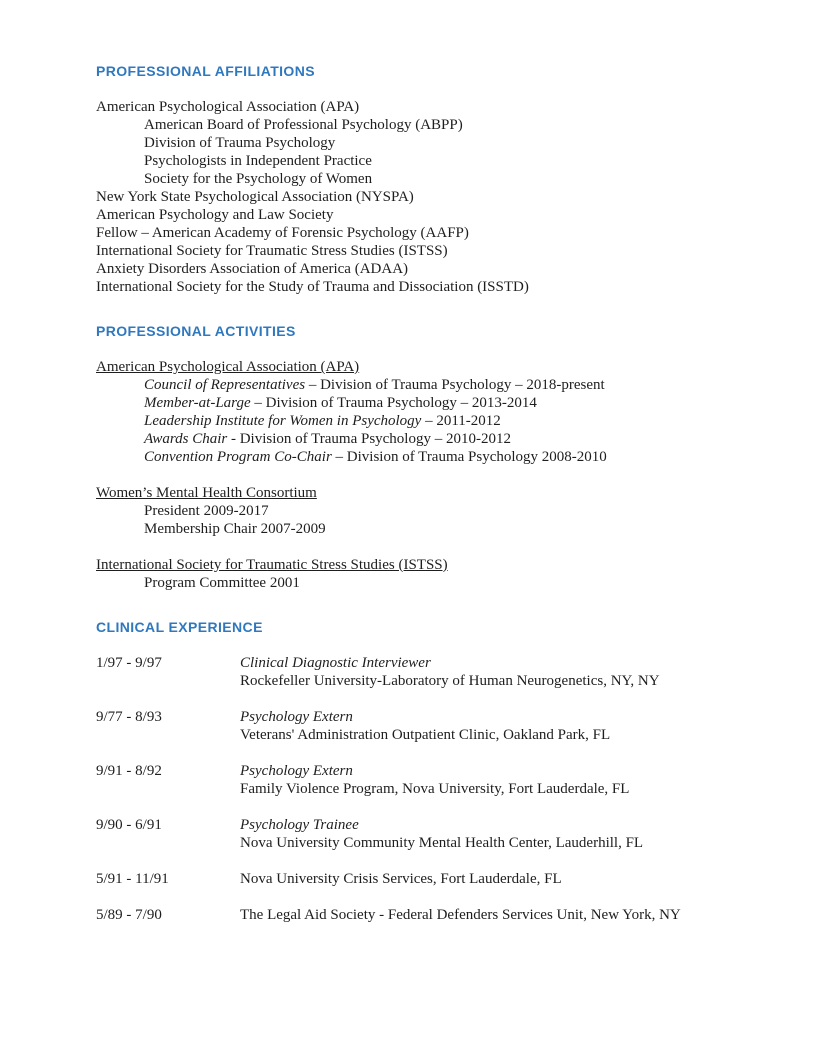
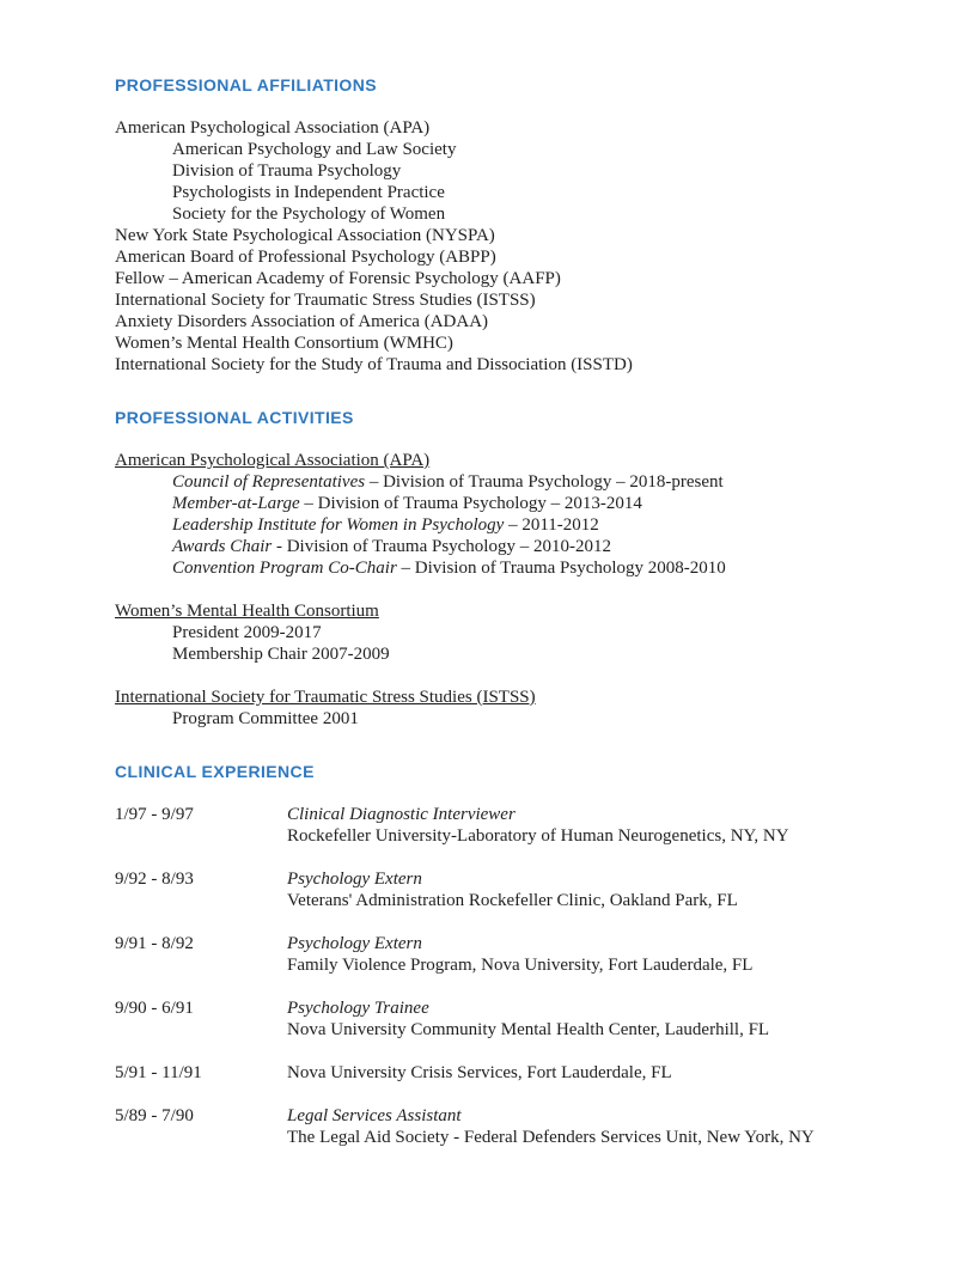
  PROFESSIONAL AFFILIATIONS
  American Psychological Association (APA)
- American Board of Professional Psychology (ABPP)
+ American Psychology and Law Society
  Division of Trauma Psychology
  Psychologists in Independent Practice
  Society for the Psychology of Women
  New York State Psychological Association (NYSPA)
- American Psychology and Law Society
+ American Board of Professional Psychology (ABPP)
  Fellow – American Academy of Forensic Psychology (AAFP)
  International Society for Traumatic Stress Studies (ISTSS)
  Anxiety Disorders Association of America (ADAA)
+ Women’s Mental Health Consortium (WMHC)
  International Society for the Study of Trauma and Dissociation (ISSTD)
  PROFESSIONAL ACTIVITIES
  American Psychological Association (APA)
  Council of Representatives – Division of Trauma Psychology – 2018-present
  Member-at-Large – Division of Trauma Psychology – 2013-2014
  Leadership Institute for Women in Psychology – 2011-2012
  Awards Chair - Division of Trauma Psychology – 2010-2012
  Convention Program Co-Chair – Division of Trauma Psychology 2008-2010
  Women’s Mental Health Consortium
  President 2009-2017
  Membership Chair 2007-2009
  International Society for Traumatic Stress Studies (ISTSS)
  Program Committee 2001
  CLINICAL EXPERIENCE
  1/97 - 9/97
  Clinical Diagnostic Interviewer
  Rockefeller University-Laboratory of Human Neurogenetics, NY, NY
- 9/77 - 8/93
+ 9/92 - 8/93
  Psychology Extern
- Veterans' Administration Outpatient Clinic, Oakland Park, FL
+ Veterans' Administration Rockefeller Clinic, Oakland Park, FL
  9/91 - 8/92
  Psychology Extern
  Family Violence Program, Nova University, Fort Lauderdale, FL
  9/90 - 6/91
  Psychology Trainee
  Nova University Community Mental Health Center, Lauderhill, FL
  5/91 - 11/91
  Nova University Crisis Services, Fort Lauderdale, FL
  5/89 - 7/90
+ Legal Services Assistant
  The Legal Aid Society - Federal Defenders Services Unit, New York, NY
